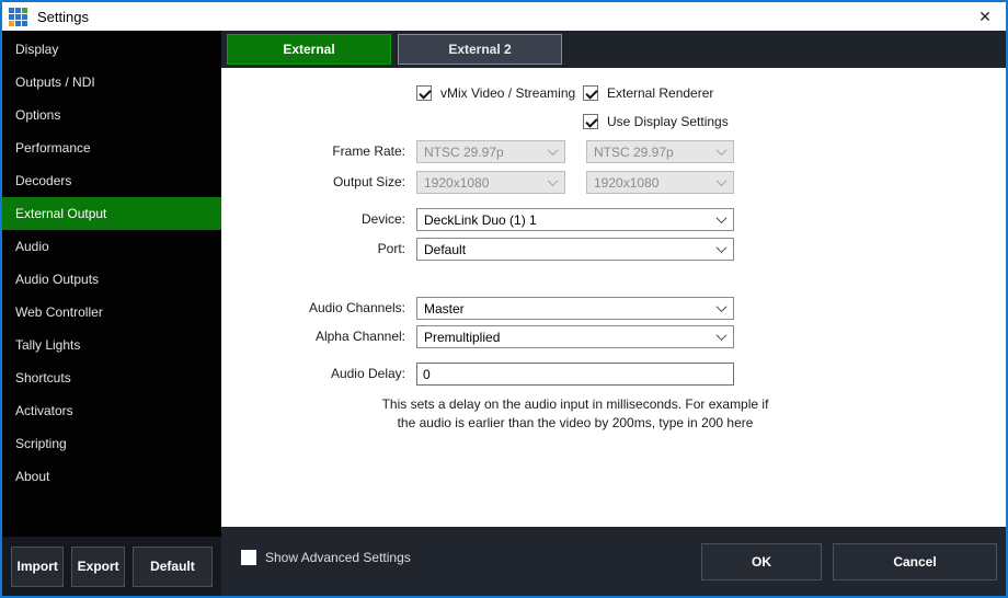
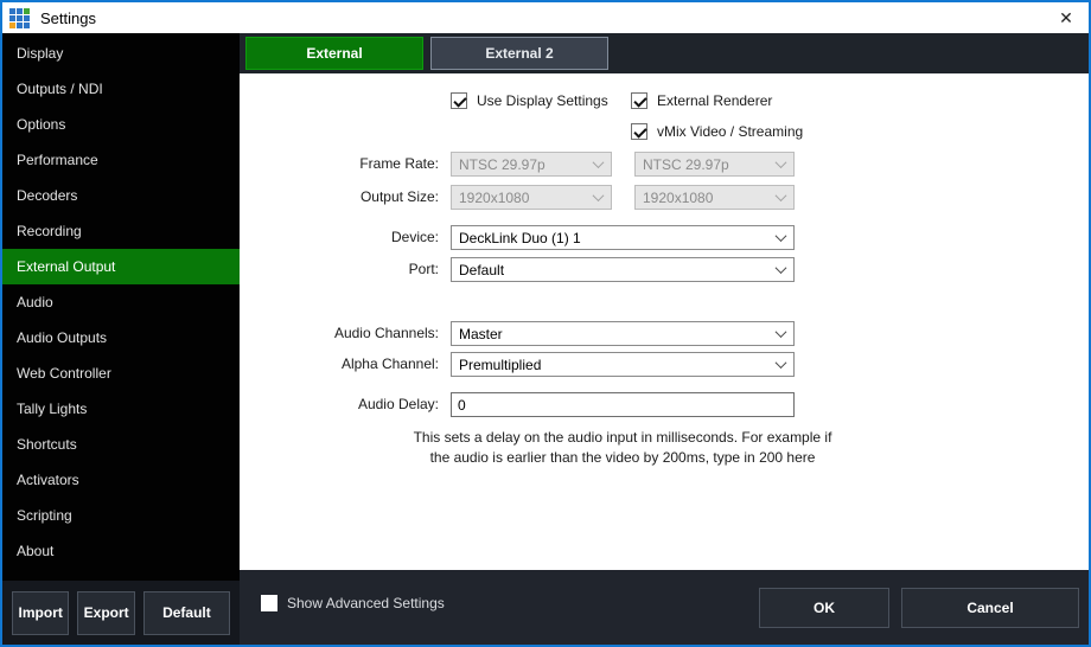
  Settings
  ✕
  Display
  Outputs / NDI
  Options
  Performance
  Decoders
+ Recording
  External Output
  Audio
  Audio Outputs
  Web Controller
  Tally Lights
  Shortcuts
  Activators
  Scripting
  About
  Import
  Export
  Default
  External
  External 2
- vMix Video / Streaming
+ Use Display Settings
  External Renderer
- Use Display Settings
+ vMix Video / Streaming
  Frame Rate:
  NTSC 29.97p
  NTSC 29.97p
  Output Size:
  1920x1080
  1920x1080
  Device:
  DeckLink Duo (1) 1
  Port:
  Default
  Audio Channels:
  Master
  Alpha Channel:
  Premultiplied
  Audio Delay:
  0
  This sets a delay on the audio input in milliseconds. For example if
  the audio is earlier than the video by 200ms, type in 200 here
  Show Advanced Settings
  OK
  Cancel
